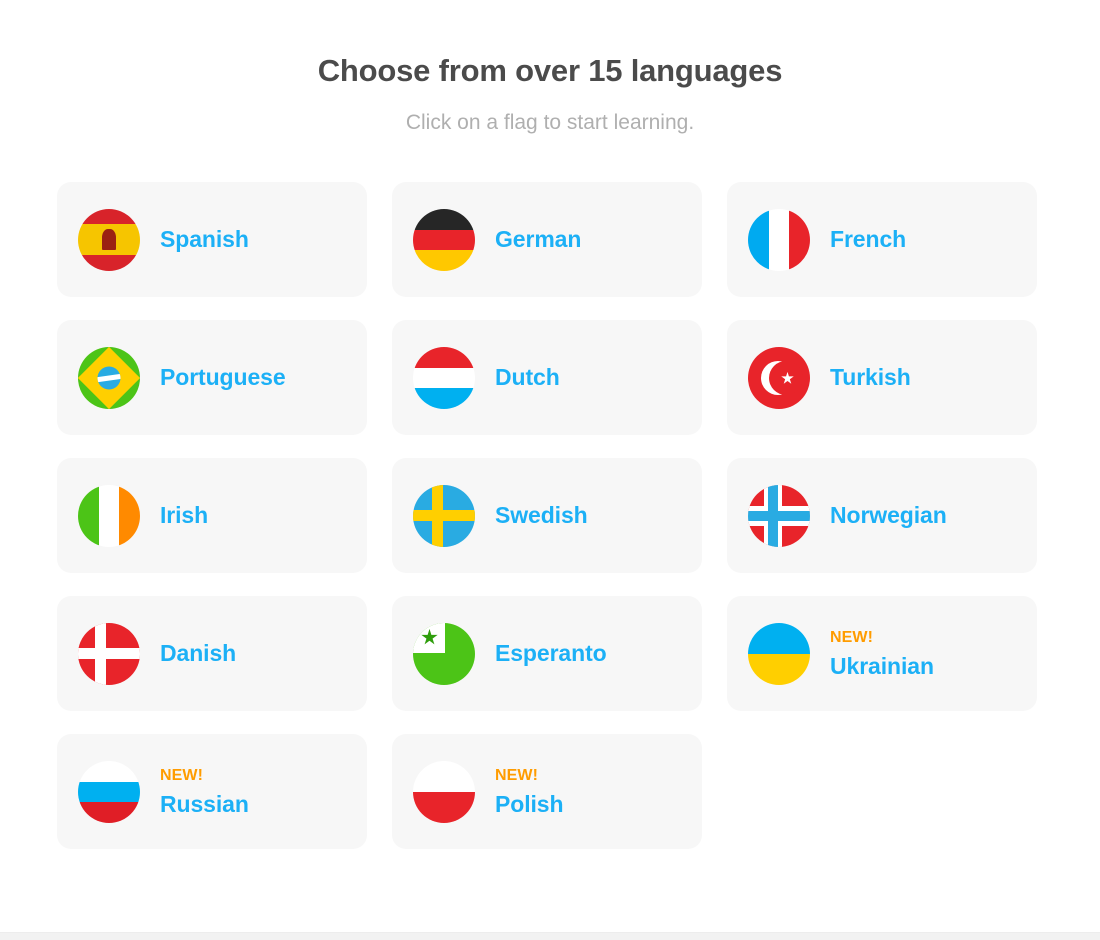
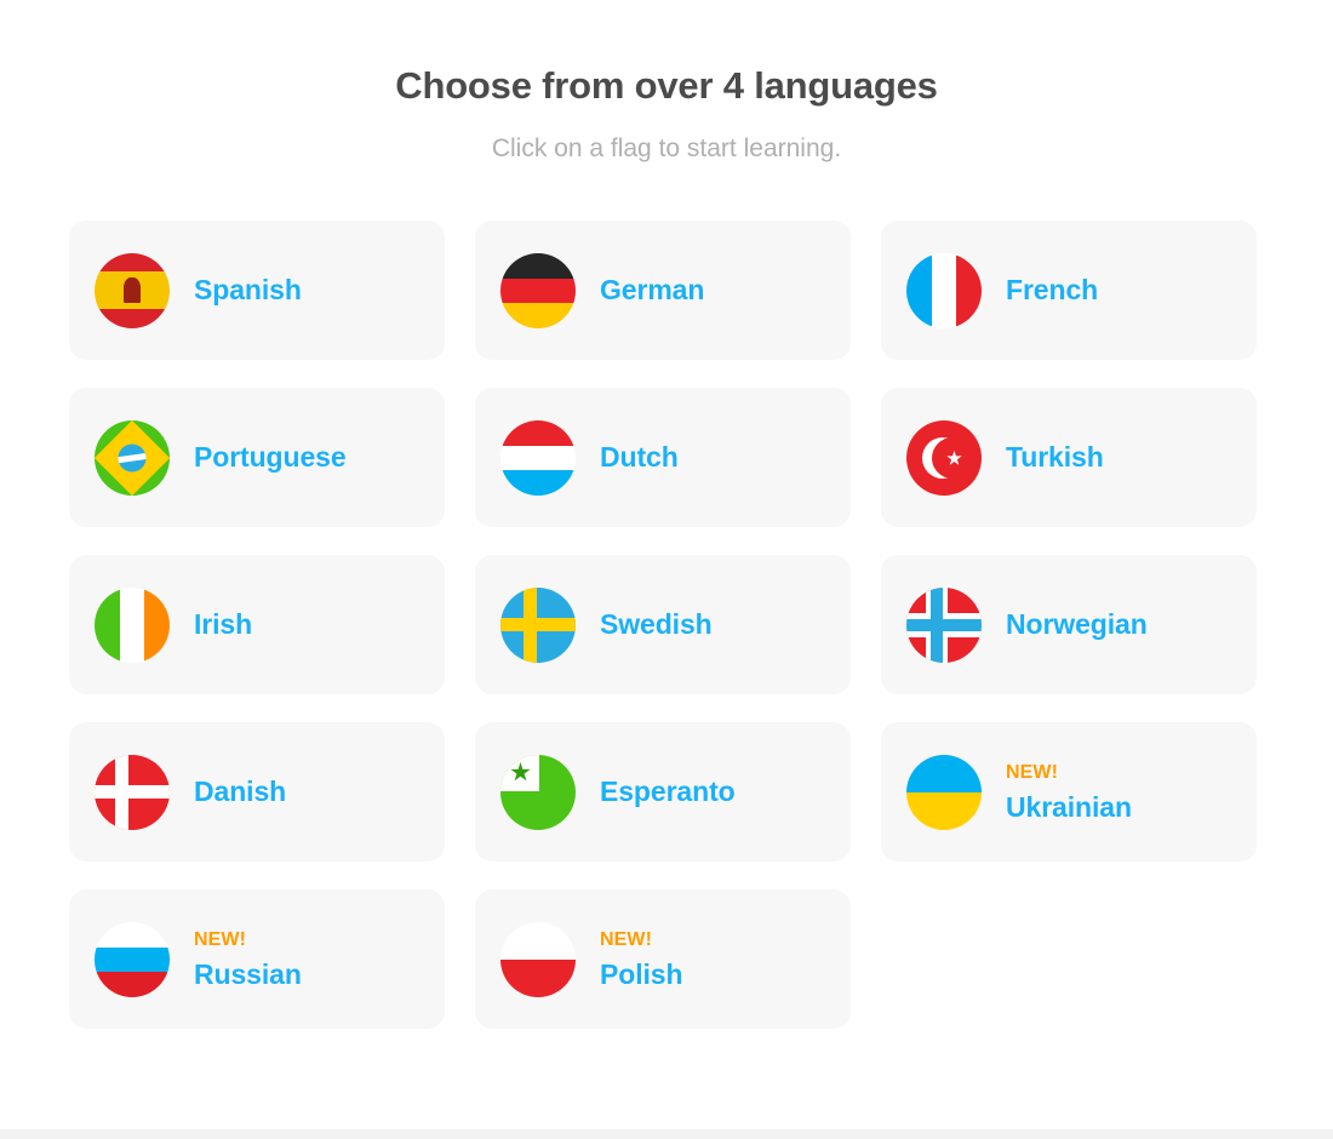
- Choose from over 15 languages
+ Choose from over 4 languages
  Click on a flag to start learning.
  Spanish
  German
  French
  Portuguese
  Dutch
  Turkish
  Irish
  Swedish
  Norwegian
  Danish
  Esperanto
  NEW!
  Ukrainian
  NEW!
  Russian
  NEW!
  Polish
